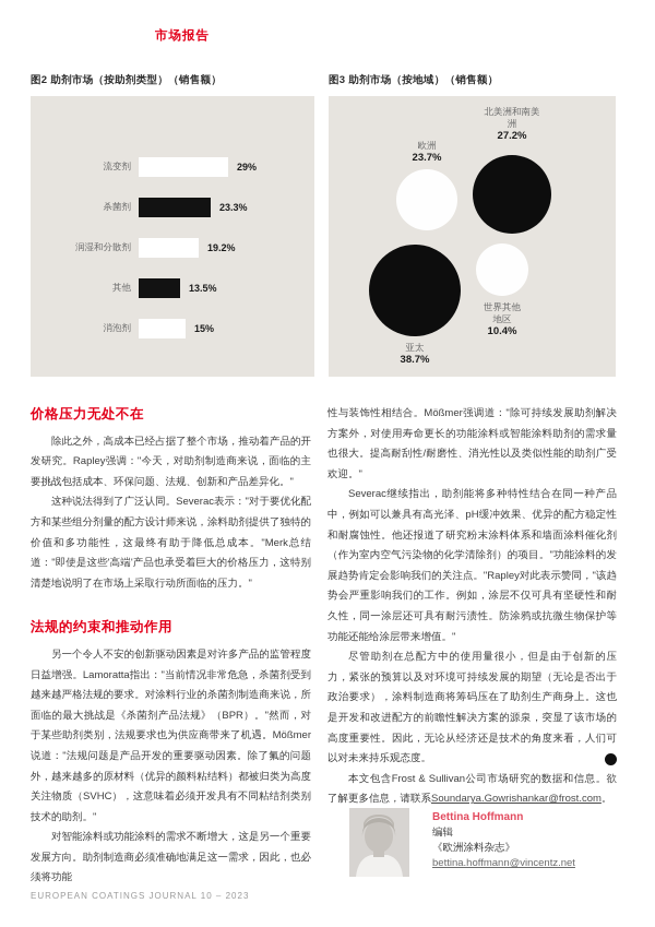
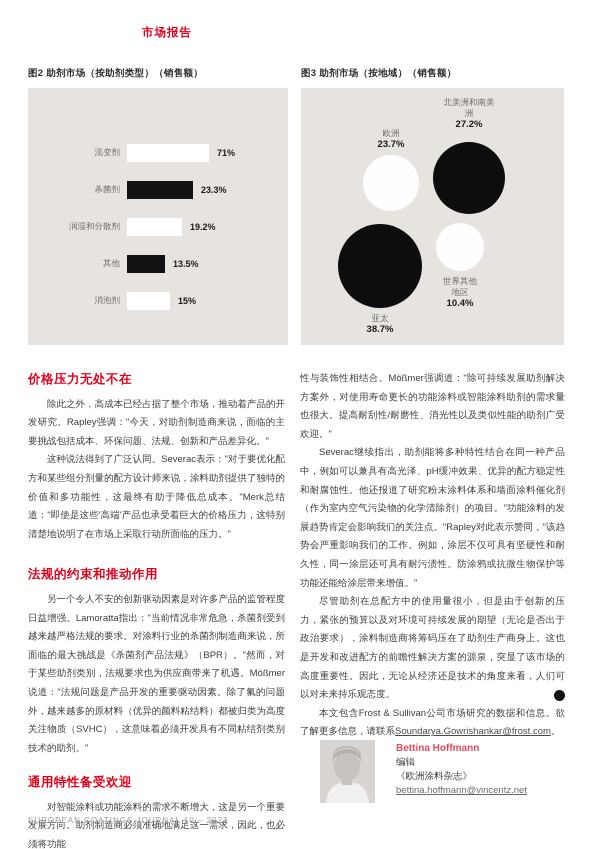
  市场报告
  图2 助剂市场（按助剂类型）（销售额）
  流变剂
- 29%
+ 71%
  杀菌剂
  23.3%
  润湿和分散剂
  19.2%
  其他
  13.5%
  消泡剂
  15%
  图3 助剂市场（按地域）（销售额）
  欧洲
  23.7%
  北美洲和南美洲
  27.2%
  亚太
  38.7%
  世界其他地区
  10.4%
  价格压力无处不在
  除此之外，高成本已经占据了整个市场，推动着产品的开发研究。Rapley强调："今天，对助剂制造商来说，面临的主要挑战包括成本、环保问题、法规、创新和产品差异化。"
  这种说法得到了广泛认同。Severac表示："对于要优化配方和某些组分剂量的配方设计师来说，涂料助剂提供了独特的价值和多功能性，这最终有助于降低总成本。"Merk总结道："即使是这些'高端'产品也承受着巨大的价格压力，这特别清楚地说明了在市场上采取行动所面临的压力。"
  法规的约束和推动作用
  另一个令人不安的创新驱动因素是对许多产品的监管程度日益增强。Lamoratta指出："当前情况非常危急，杀菌剂受到越来越严格法规的要求。对涂料行业的杀菌剂制造商来说，所面临的最大挑战是《杀菌剂产品法规》（BPR）。"然而，对于某些助剂类别，法规要求也为供应商带来了机遇。Mößmer说道："法规问题是产品开发的重要驱动因素。除了氟的问题外，越来越多的原材料（优异的颜料粘结料）都被归类为高度关注物质（SVHC），这意味着必须开发具有不同粘结剂类别技术的助剂。"
+ 通用特性备受欢迎
  对智能涂料或功能涂料的需求不断增大，这是另一个重要发展方向。助剂制造商必须准确地满足这一需求，因此，也必须将功能
  性与装饰性相结合。Mößmer强调道："除可持续发展助剂解决方案外，对使用寿命更长的功能涂料或智能涂料助剂的需求量也很大。提高耐刮性/耐磨性、消光性以及类似性能的助剂广受欢迎。"
  Severac继续指出，助剂能将多种特性结合在同一种产品中，例如可以兼具有高光泽、pH缓冲效果、优异的配方稳定性和耐腐蚀性。他还报道了研究粉末涂料体系和墙面涂料催化剂（作为室内空气污染物的化学清除剂）的项目。"功能涂料的发展趋势肯定会影响我们的关注点。"Rapley对此表示赞同，"该趋势会严重影响我们的工作。例如，涂层不仅可具有坚硬性和耐久性，同一涂层还可具有耐污渍性。防涂鸦或抗微生物保护等功能还能给涂层带来增值。"
  尽管助剂在总配方中的使用量很小，但是由于创新的压力，紧张的预算以及对环境可持续发展的期望（无论是否出于政治要求），涂料制造商将筹码压在了助剂生产商身上。这也是开发和改进配方的前瞻性解决方案的源泉，突显了该市场的高度重要性。因此，无论从经济还是技术的角度来看，人们可以对未来持乐观态度。
  本文包含Frost & Sullivan公司市场研究的数据和信息。欲了解更多信息，请联系Soundarya.Gowrishankar@frost.com。
  Bettina Hoffmann
  编辑
  《欧洲涂料杂志》
  bettina.hoffmann@vincentz.net
  EUROPEAN COATINGS JOURNAL 10 – 2023
